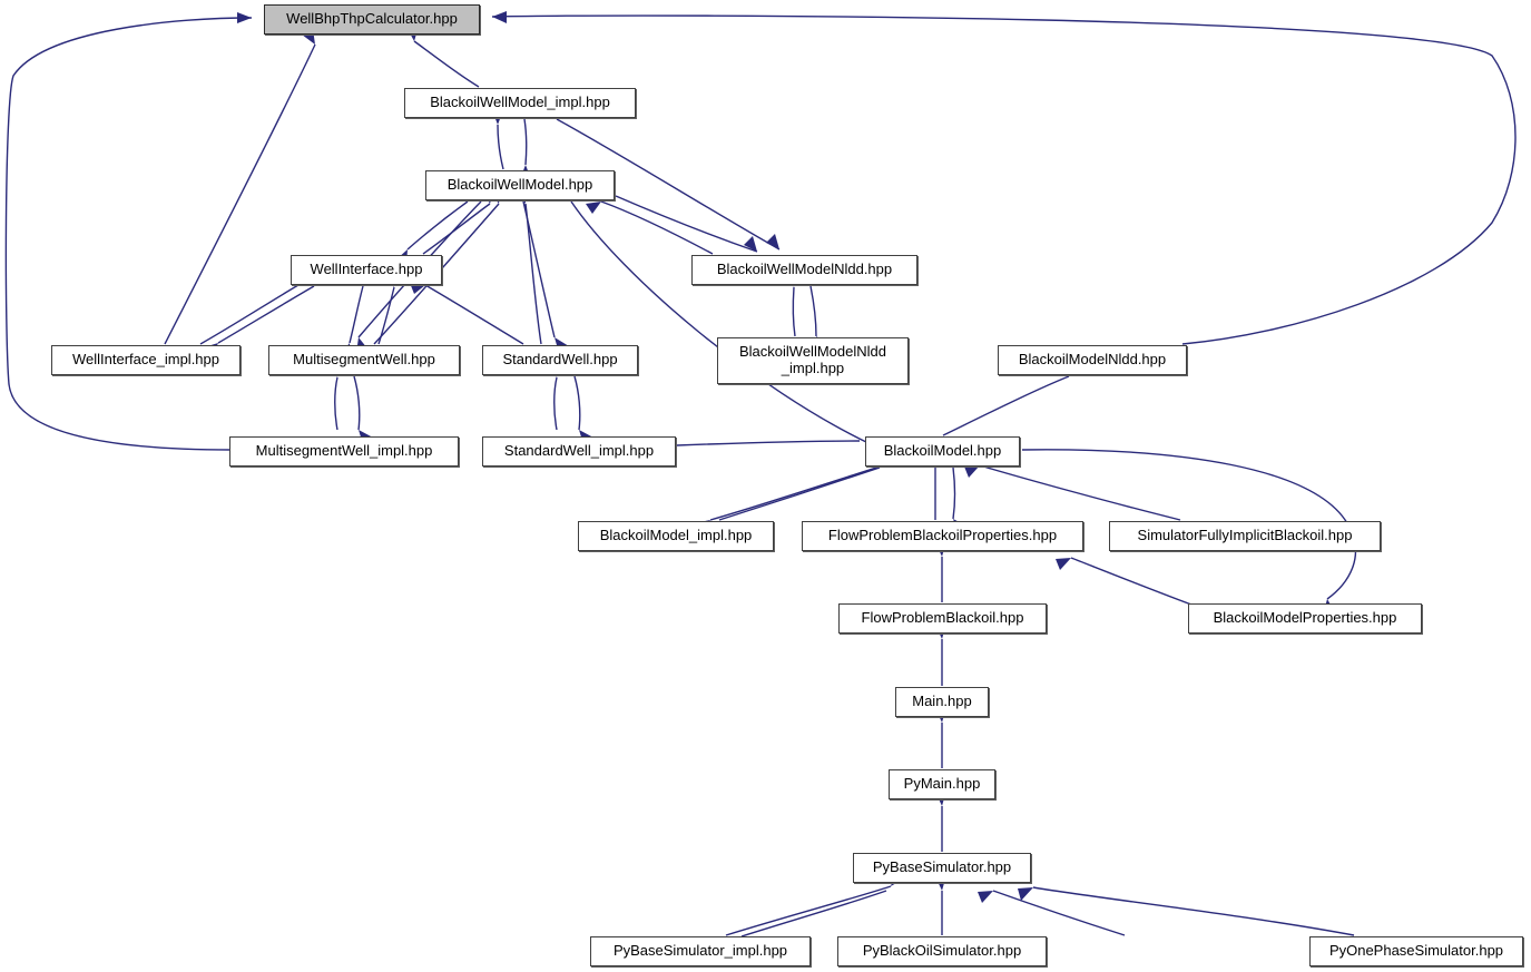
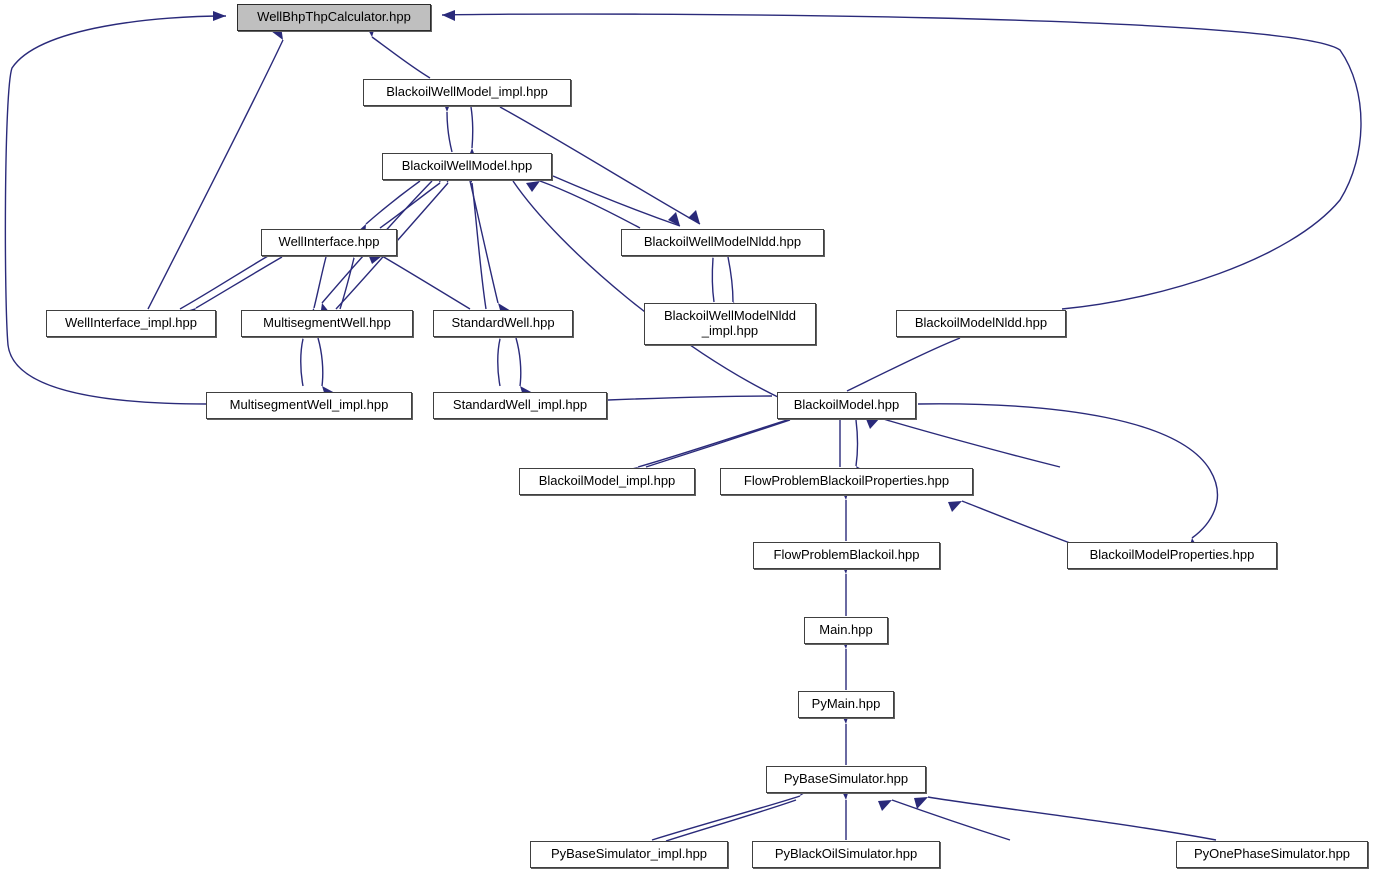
  WellBhpThpCalculator.hpp
  BlackoilWellModel_impl.hpp
  BlackoilWellModel.hpp
  WellInterface.hpp
  BlackoilWellModelNldd.hpp
  WellInterface_impl.hpp
  MultisegmentWell.hpp
  StandardWell.hpp
  BlackoilWellModelNldd
  _impl.hpp
  BlackoilModelNldd.hpp
  MultisegmentWell_impl.hpp
  StandardWell_impl.hpp
  BlackoilModel.hpp
  BlackoilModel_impl.hpp
  FlowProblemBlackoilProperties.hpp
- SimulatorFullyImplicitBlackoil.hpp
  FlowProblemBlackoil.hpp
  BlackoilModelProperties.hpp
  Main.hpp
  PyMain.hpp
  PyBaseSimulator.hpp
  PyBaseSimulator_impl.hpp
  PyBlackOilSimulator.hpp
  PyOnePhaseSimulator.hpp
